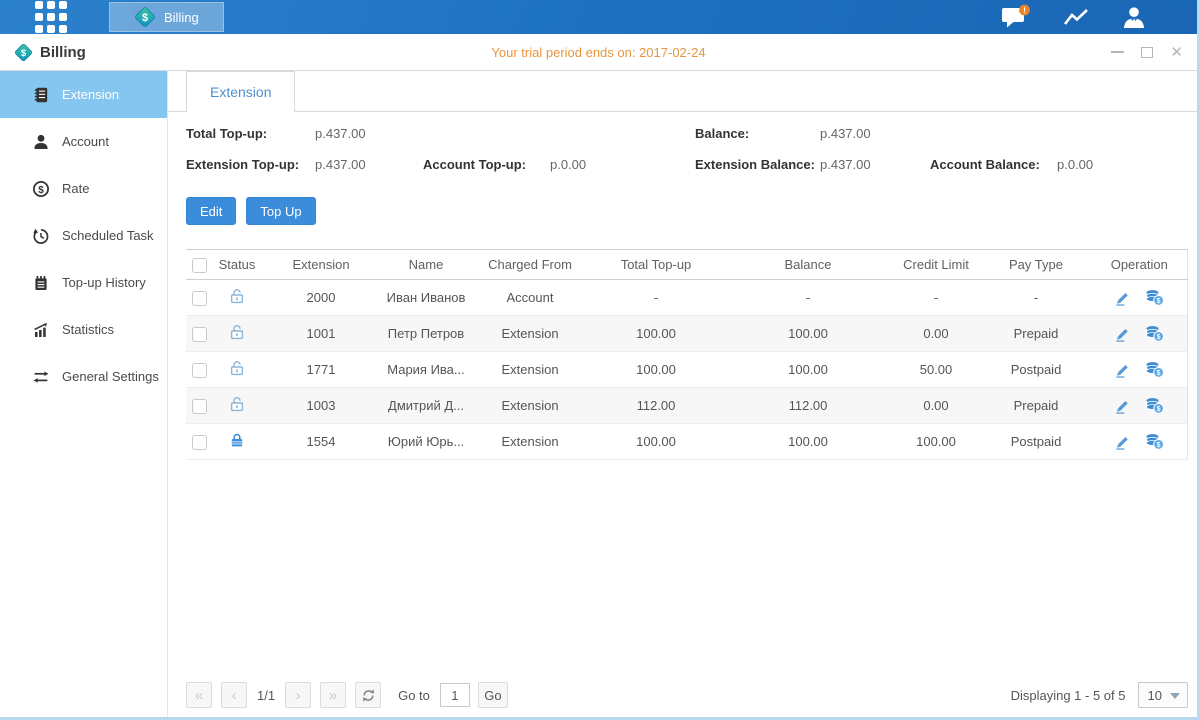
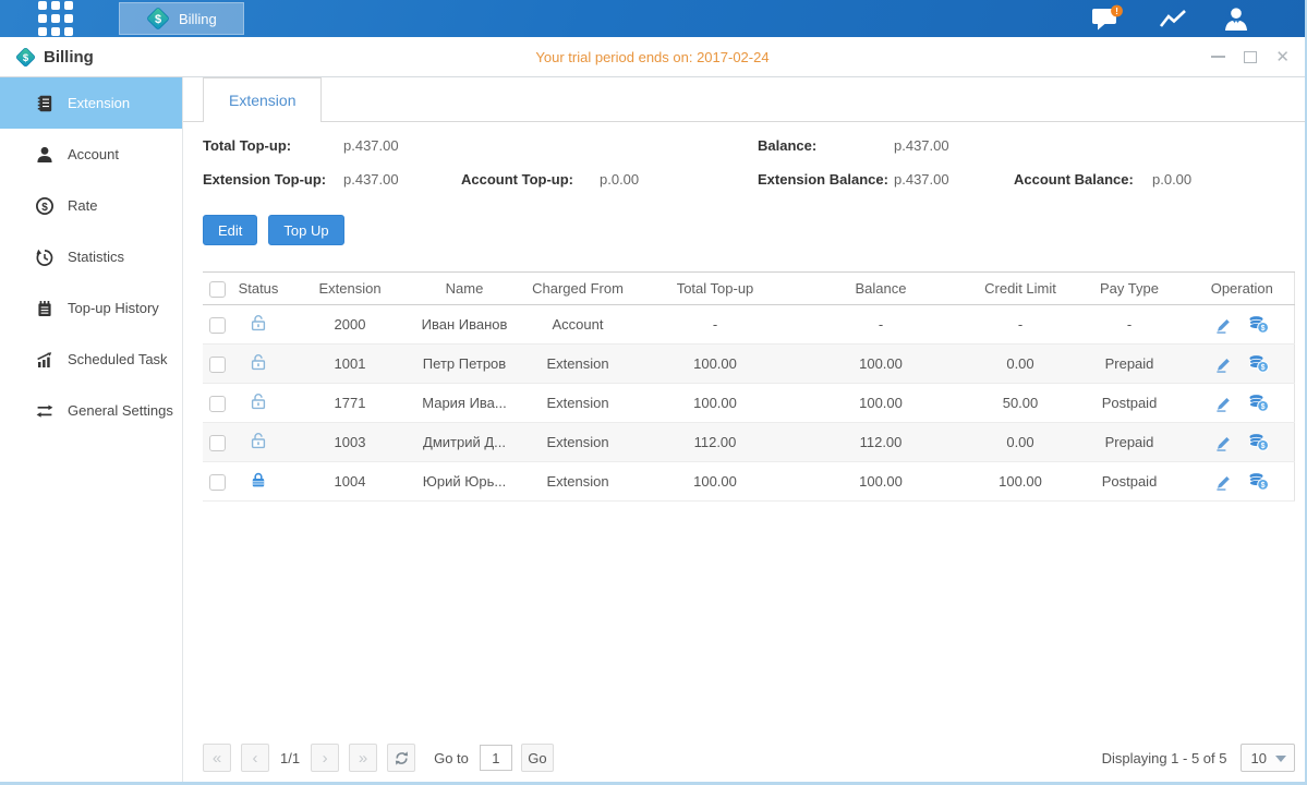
  $
  Billing
  !
  $
  Billing
  Your trial period ends on: 2017-02-24
  ✕
  Extension
  Account
  $
  Rate
- Scheduled Task
+ Statistics
  Top-up History
- Statistics
+ Scheduled Task
  General Settings
  Extension
  Total Top-up:
  p.437.00
  Balance:
  p.437.00
  Extension Top-up:
  p.437.00
  Account Top-up:
  p.0.00
  Extension Balance:
  p.437.00
  Account Balance:
  p.0.00
  Edit
  Top Up
  	Status	Extension	Name	Charged From	Total Top-up	Balance	Credit Limit	Pay Type	Operation
  		2000	Иван Иванов	Account	-	-	-	-
  		1001	Петр Петров	Extension	100.00	100.00	0.00	Prepaid
  		1771	Мария Ива...	Extension	100.00	100.00	50.00	Postpaid
  		1003	Дмитрий Д...	Extension	112.00	112.00	0.00	Prepaid
- 		1554	Юрий Юрь...	Extension	100.00	100.00	100.00	Postpaid
+ 		1004	Юрий Юрь...	Extension	100.00	100.00	100.00	Postpaid
  «
  ‹
  1/1
  ›
  »
  Go to
  1
  Go
  Displaying 1 - 5 of 5
  10
